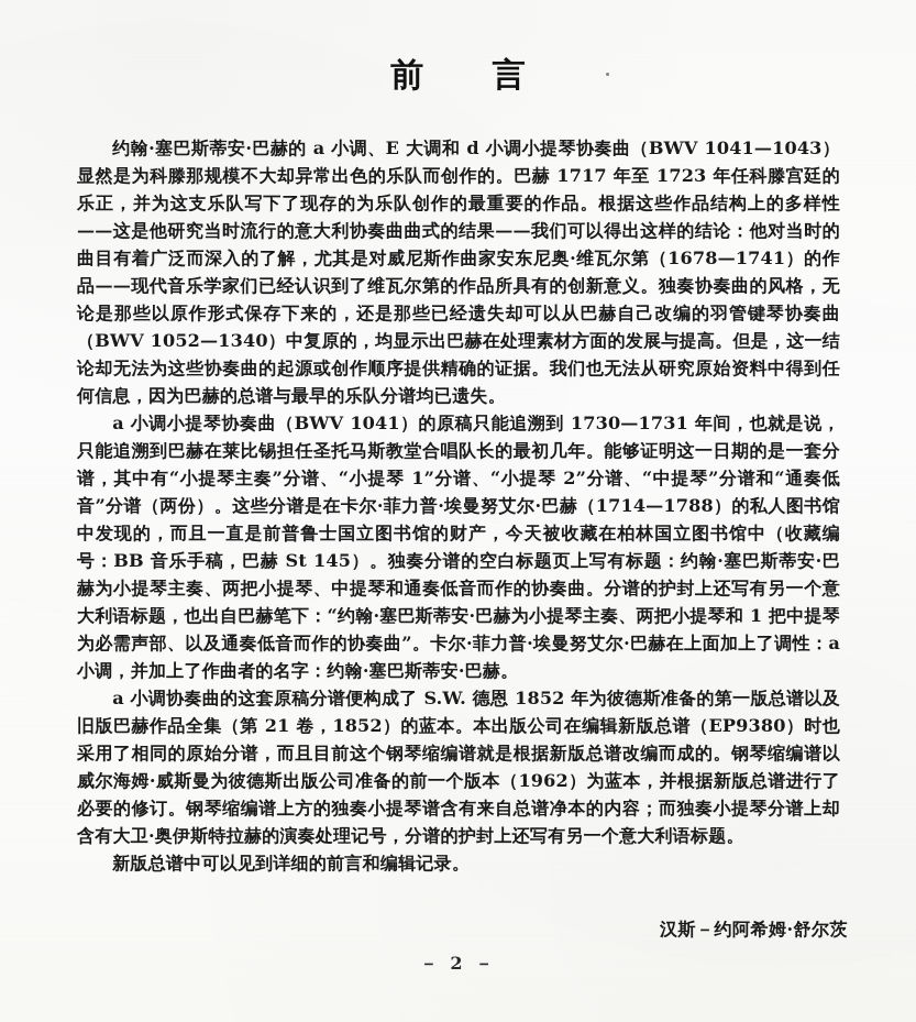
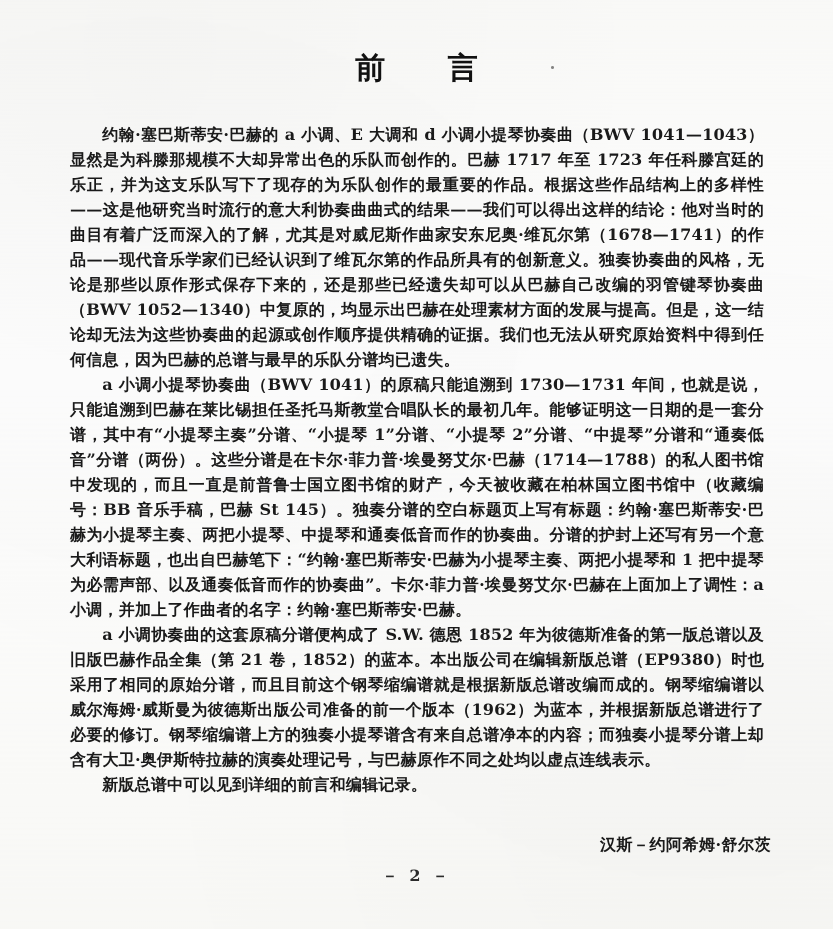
  前 言
  约翰·塞巴斯蒂安·巴赫的 a 小调、E 大调和 d 小调小提琴协奏曲（BWV 1041—1043）显然是为科滕那规模不大却异常出色的乐队而创作的。巴赫 1717 年至 1723 年任科滕宫廷的乐正，并为这支乐队写下了现存的为乐队创作的最重要的作品。根据这些作品结构上的多样性——这是他研究当时流行的意大利协奏曲曲式的结果——我们可以得出这样的结论：他对当时的曲目有着广泛而深入的了解，尤其是对威尼斯作曲家安东尼奥·维瓦尔第（1678—1741）的作品——现代音乐学家们已经认识到了维瓦尔第的作品所具有的创新意义。独奏协奏曲的风格，无论是那些以原作形式保存下来的，还是那些已经遗失却可以从巴赫自己改编的羽管键琴协奏曲（BWV 1052—1340）中复原的，均显示出巴赫在处理素材方面的发展与提高。但是，这一结论却无法为这些协奏曲的起源或创作顺序提供精确的证据。我们也无法从研究原始资料中得到任何信息，因为巴赫的总谱与最早的乐队分谱均已遗失。
  a 小调小提琴协奏曲（BWV 1041）的原稿只能追溯到 1730—1731 年间，也就是说，只能追溯到巴赫在莱比锡担任圣托马斯教堂合唱队长的最初几年。能够证明这一日期的是一套分谱，其中有“小提琴主奏”分谱、“小提琴 1”分谱、“小提琴 2”分谱、“中提琴”分谱和“通奏低音”分谱（两份）。这些分谱是在卡尔·菲力普·埃曼努艾尔·巴赫（1714—1788）的私人图书馆中发现的，而且一直是前普鲁士国立图书馆的财产，今天被收藏在柏林国立图书馆中（收藏编号：BB 音乐手稿，巴赫 St 145）。独奏分谱的空白标题页上写有标题：约翰·塞巴斯蒂安·巴赫为小提琴主奏、两把小提琴、中提琴和通奏低音而作的协奏曲。分谱的护封上还写有另一个意大利语标题，也出自巴赫笔下：“约翰·塞巴斯蒂安·巴赫为小提琴主奏、两把小提琴和 1 把中提琴为必需声部、以及通奏低音而作的协奏曲”。卡尔·菲力普·埃曼努艾尔·巴赫在上面加上了调性：a 小调，并加上了作曲者的名字：约翰·塞巴斯蒂安·巴赫。
- a 小调协奏曲的这套原稿分谱便构成了 S.W. 德恩 1852 年为彼德斯准备的第一版总谱以及旧版巴赫作品全集（第 21 卷，1852）的蓝本。本出版公司在编辑新版总谱（EP9380）时也采用了相同的原始分谱，而且目前这个钢琴缩编谱就是根据新版总谱改编而成的。钢琴缩编谱以威尔海姆·威斯曼为彼德斯出版公司准备的前一个版本（1962）为蓝本，并根据新版总谱进行了必要的修订。钢琴缩编谱上方的独奏小提琴谱含有来自总谱净本的内容；而独奏小提琴分谱上却含有大卫·奥伊斯特拉赫的演奏处理记号，分谱的护封上还写有另一个意大利语标题。
+ a 小调协奏曲的这套原稿分谱便构成了 S.W. 德恩 1852 年为彼德斯准备的第一版总谱以及旧版巴赫作品全集（第 21 卷，1852）的蓝本。本出版公司在编辑新版总谱（EP9380）时也采用了相同的原始分谱，而且目前这个钢琴缩编谱就是根据新版总谱改编而成的。钢琴缩编谱以威尔海姆·威斯曼为彼德斯出版公司准备的前一个版本（1962）为蓝本，并根据新版总谱进行了必要的修订。钢琴缩编谱上方的独奏小提琴谱含有来自总谱净本的内容；而独奏小提琴分谱上却含有大卫·奥伊斯特拉赫的演奏处理记号，与巴赫原作不同之处均以虚点连线表示。
  新版总谱中可以见到详细的前言和编辑记录。
  汉斯－约阿希姆·舒尔茨
  － 2 －
